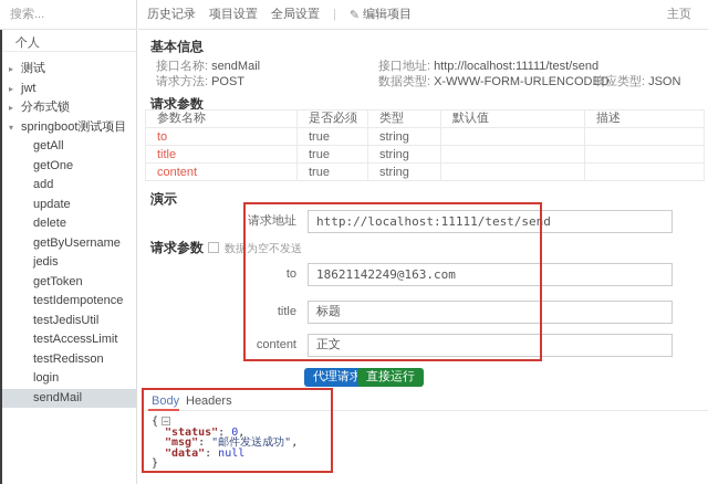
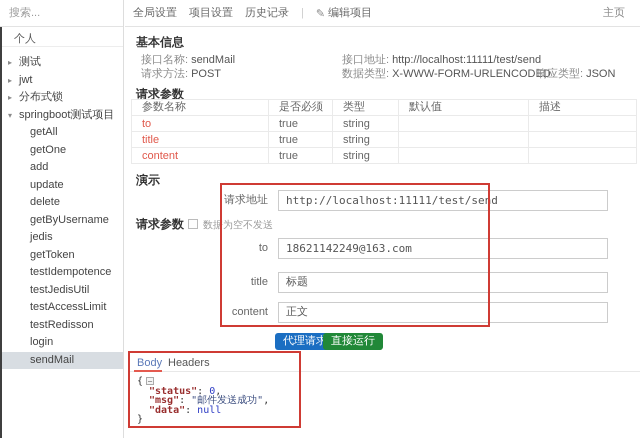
  搜索...
  个人
  ▸ 测试
  ▸ jwt
  ▸ 分布式锁
  ▾ springboot测试项目
  getAll
  getOne
  add
  update
  delete
  getByUsername
  jedis
  getToken
  testIdempotence
  testJedisUtil
  testAccessLimit
  testRedisson
  login
  sendMail
- 历史记录
+ 全局设置
  项目设置
- 全局设置
+ 历史记录
  |
  ✎
  编辑项目
  主页
  基本信息
  接口名称: sendMail
  接口地址: http://localhost:11111/test/send
  请求方法: POST
  数据类型: X-WWW-FORM-URLENCODED
  响应类型: JSON
  请求参数
  参数名称	是否必须	类型	默认值	描述
  to	true	string
  title	true	string
  content	true	string
  演示
  请求地址
  http://localhost:11111/test/send
  请求参数
  数据为空不发送
  to
  18621142249@163.com
  title
  标题
  content
  正文
  代理请求
  直接运行
  Body
  Headers
  { −
  "status": 0,
  "msg": "邮件发送成功",
  "data": null
  }
